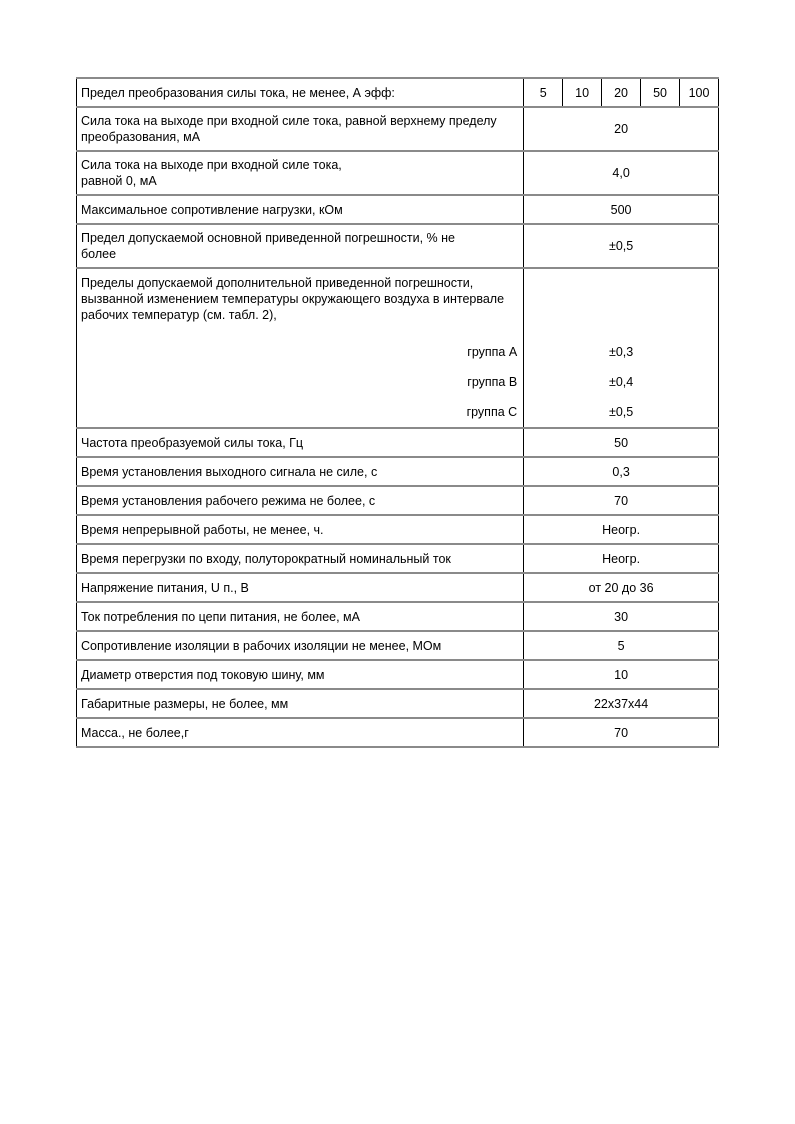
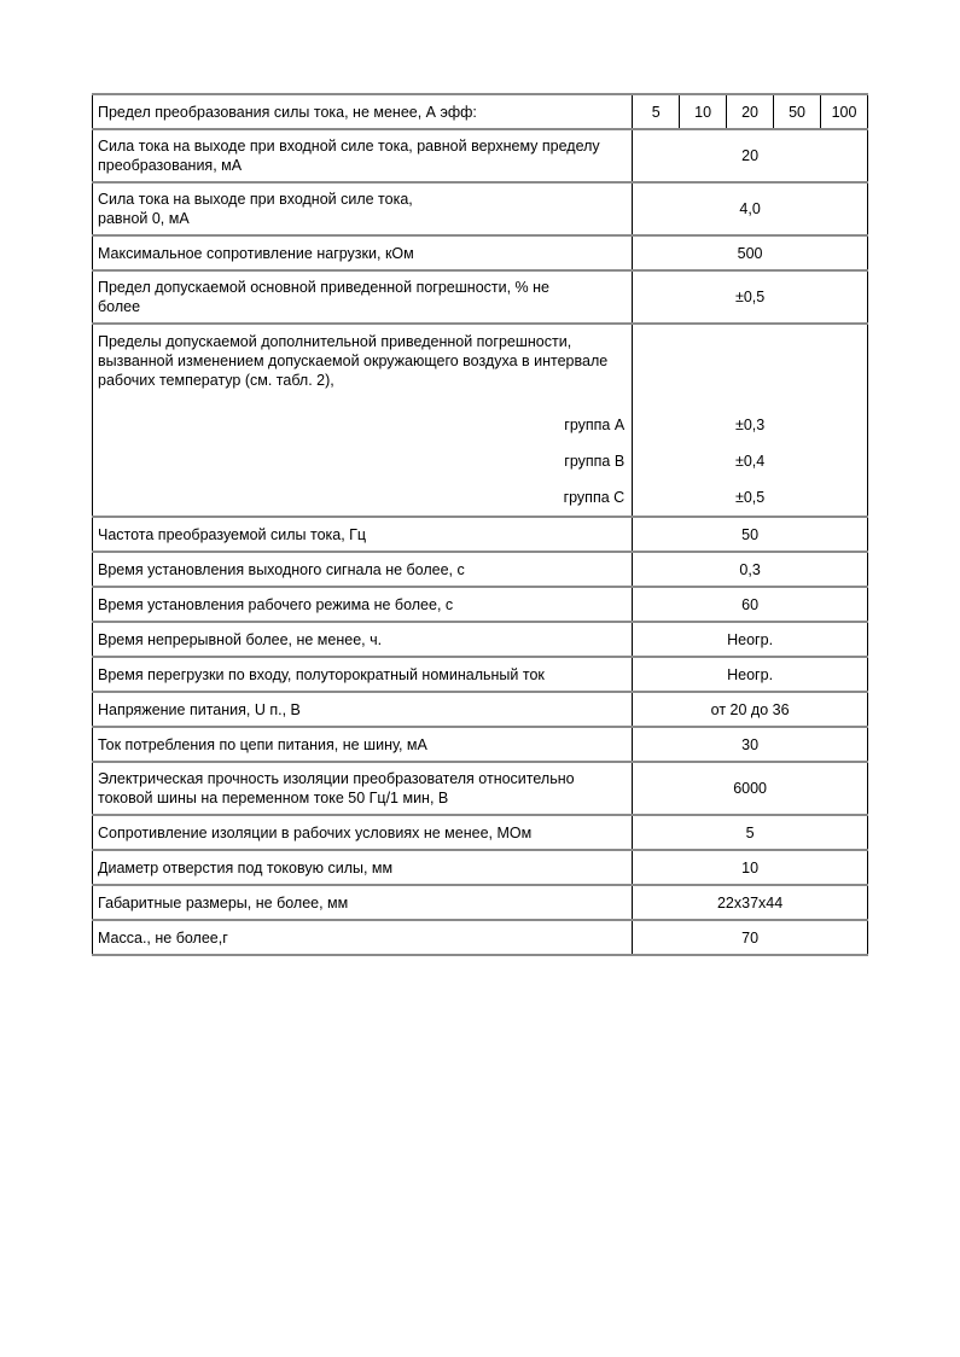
  Предел преобразования силы тока, не менее, А эфф:	5	10	20	50	100
  Сила тока на выходе при входной силе тока, равной верхнему пределу преобразования, мА	20
  Сила тока на выходе при входной силе тока, равной 0, мА	4,0
  Максимальное сопротивление нагрузки, кОм	500
  Предел допускаемой основной приведенной погрешности, % не более	±0,5
- Пределы допускаемой дополнительной приведенной погрешности, вызванной изменением температуры окружающего воздуха в интервале рабочих температур (см. табл. 2), группа А группа В группа С	±0,3 ±0,4 ±0,5
+ Пределы допускаемой дополнительной приведенной погрешности, вызванной изменением допускаемой окружающего воздуха в интервале рабочих температур (см. табл. 2), группа А группа В группа С	±0,3 ±0,4 ±0,5
  Частота преобразуемой силы тока, Гц	50
- Время установления выходного сигнала не силе, с	0,3
+ Время установления выходного сигнала не более, с	0,3
- Время установления рабочего режима не более, с	70
+ Время установления рабочего режима не более, с	60
- Время непрерывной работы, не менее, ч.	Неогр.
+ Время непрерывной более, не менее, ч.	Неогр.
  Время перегрузки по входу, полуторократный номинальный ток	Неогр.
  Напряжение питания, U п., В	от 20 до 36
- Ток потребления по цепи питания, не более, мА	30
+ Ток потребления по цепи питания, не шину, мА	30
+ Электрическая прочность изоляции преобразователя относительно токовой шины на переменном токе 50 Гц/1 мин, В	6000
- Сопротивление изоляции в рабочих изоляции не менее, МОм	5
+ Сопротивление изоляции в рабочих условиях не менее, МОм	5
- Диаметр отверстия под токовую шину, мм	10
+ Диаметр отверстия под токовую силы, мм	10
  Габаритные размеры, не более, мм	22x37x44
  Масса., не более,г	70
